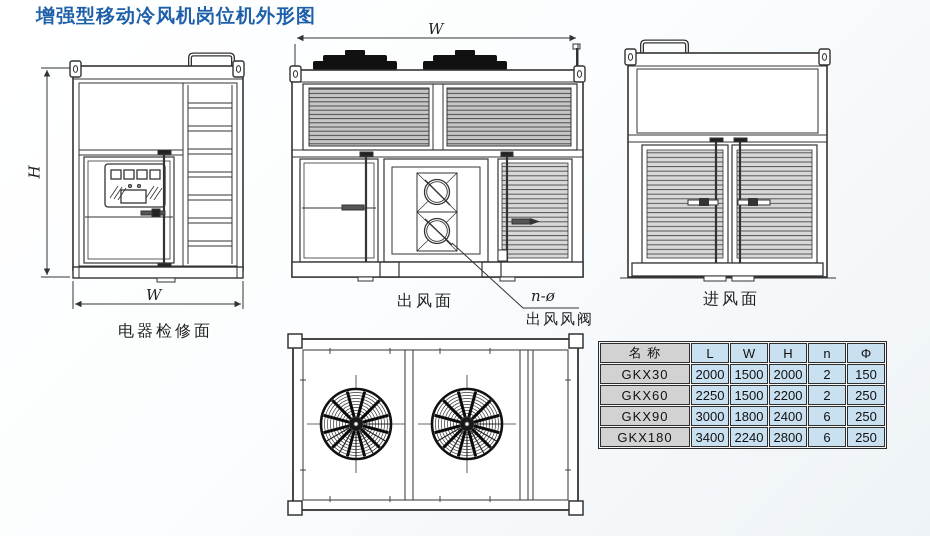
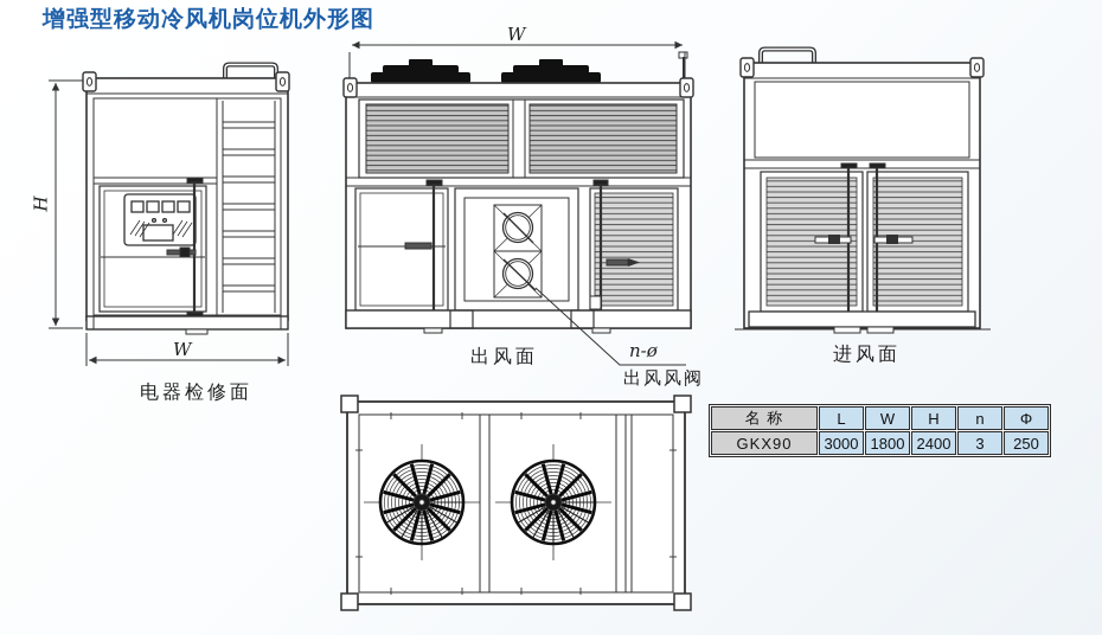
  增强型移动冷风机岗位机外形图
  W
  W
  电器检修面
  出风面
  进风面
  n-ø
  出风风阀
  名 称	L	W	H	n	Φ
- GKX30	2000	1500	2000	2	150
- GKX60	2250	1500	2200	2	250
- GKX90	3000	1800	2400	6	250
+ GKX90	3000	1800	2400	3	250
- GKX180	3400	2240	2800	6	250
